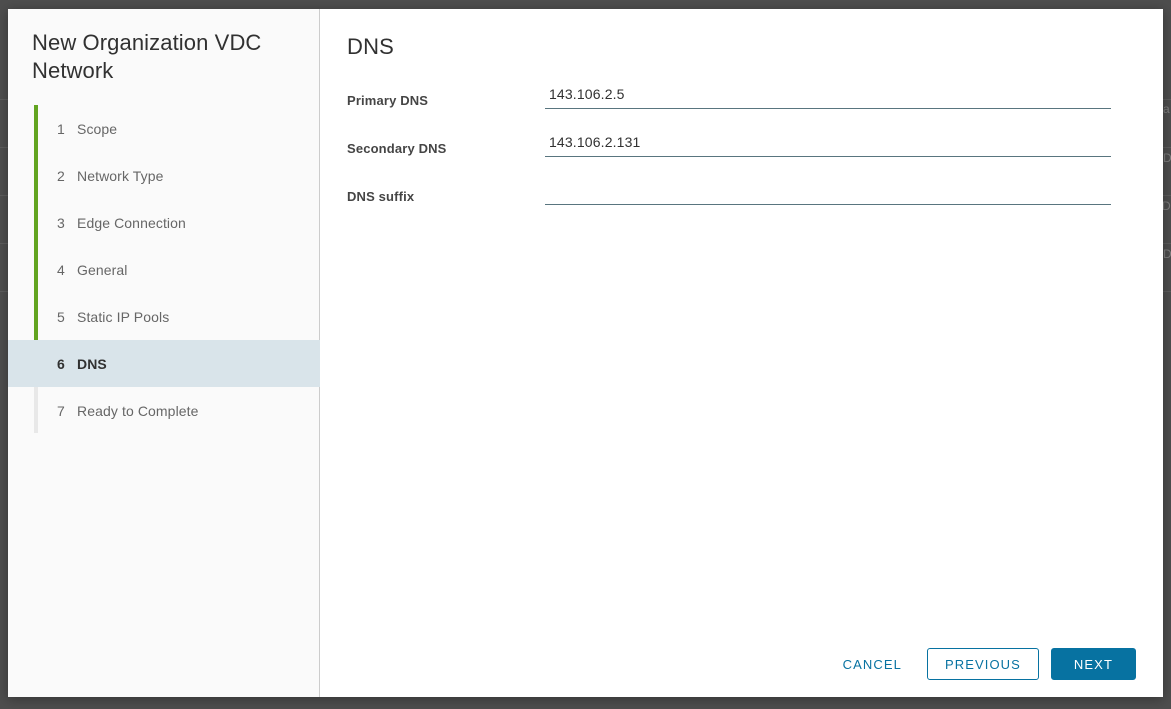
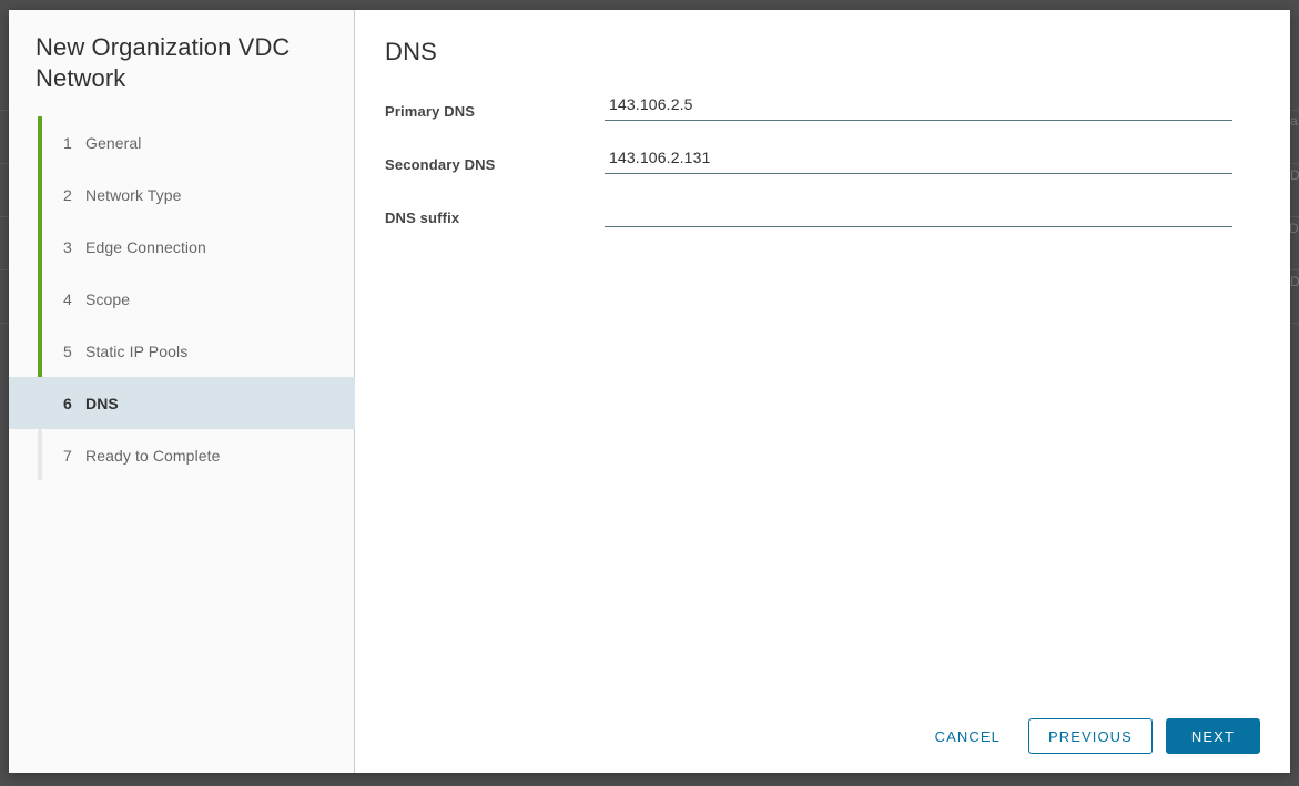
  a
  D
  D
  D
  New Organization VDC Network
  1
- Scope
+ General
  2
  Network Type
  3
  Edge Connection
  4
- General
+ Scope
  5
  Static IP Pools
  6
  DNS
  7
  Ready to Complete
  DNS
  Primary DNS
  143.106.2.5
  Secondary DNS
  143.106.2.131
  DNS suffix
  CANCEL
  PREVIOUS
  NEXT
